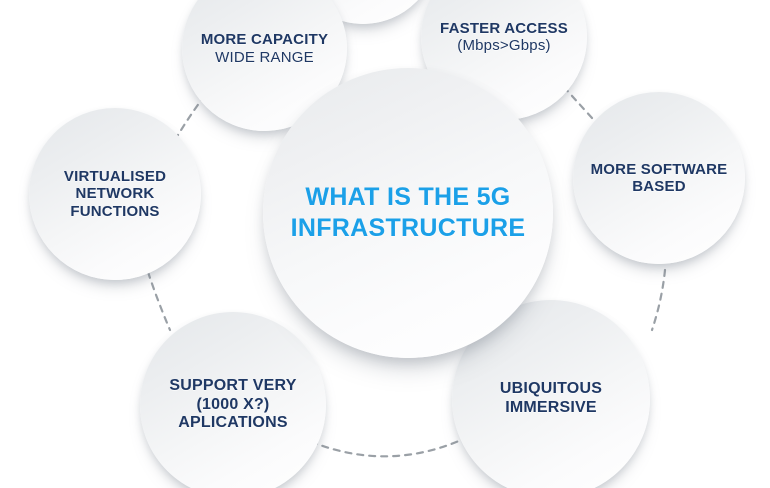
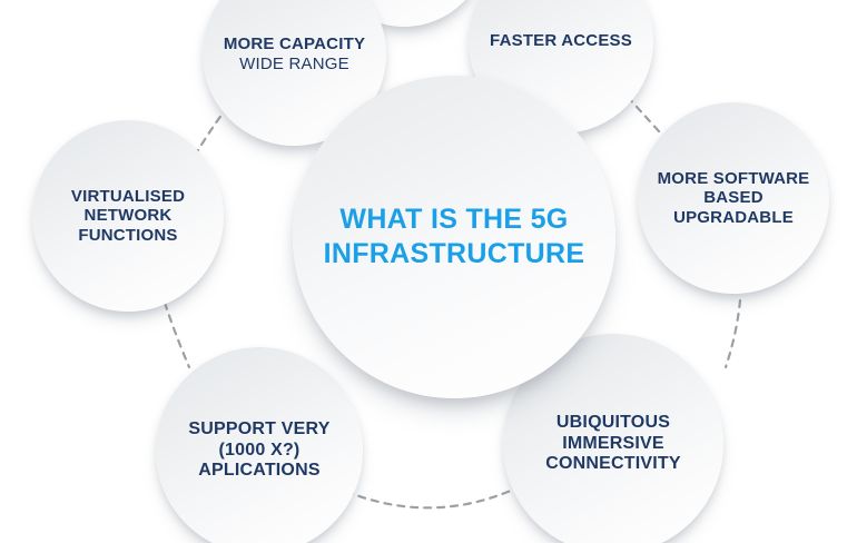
  MORE CAPACITY
  WIDE RANGE
  FASTER ACCESS
- (Mbps>Gbps)
  MORE SOFTWARE
  BASED
+ UPGRADABLE
  VIRTUALISED
  NETWORK
  FUNCTIONS
  SUPPORT VERY
  (1000 X?)
  APLICATIONS
  UBIQUITOUS
  IMMERSIVE
+ CONNECTIVITY
  WHAT IS THE 5G
  INFRASTRUCTURE
